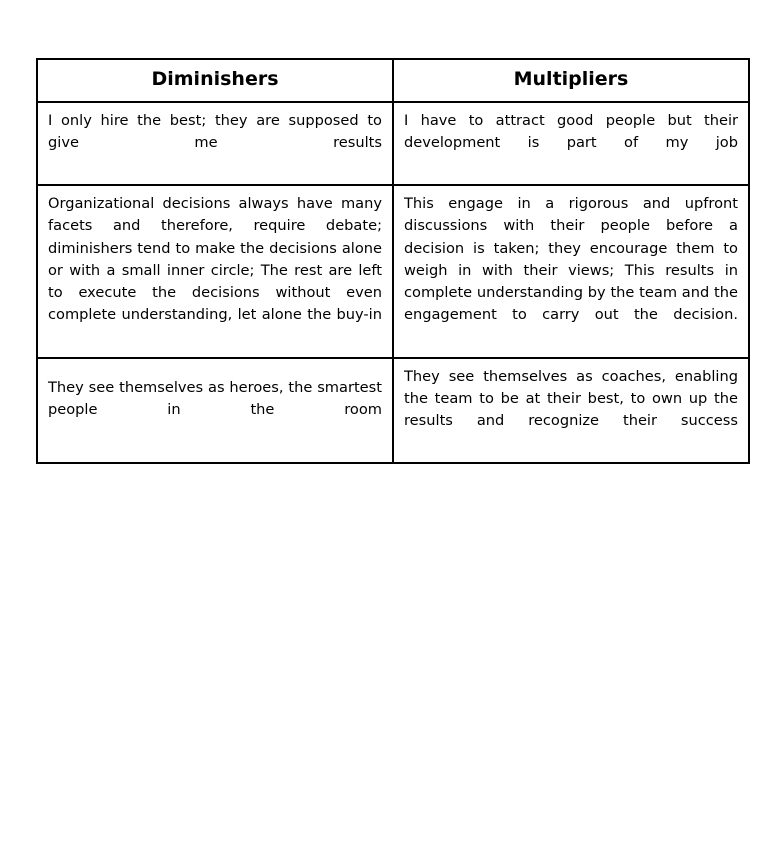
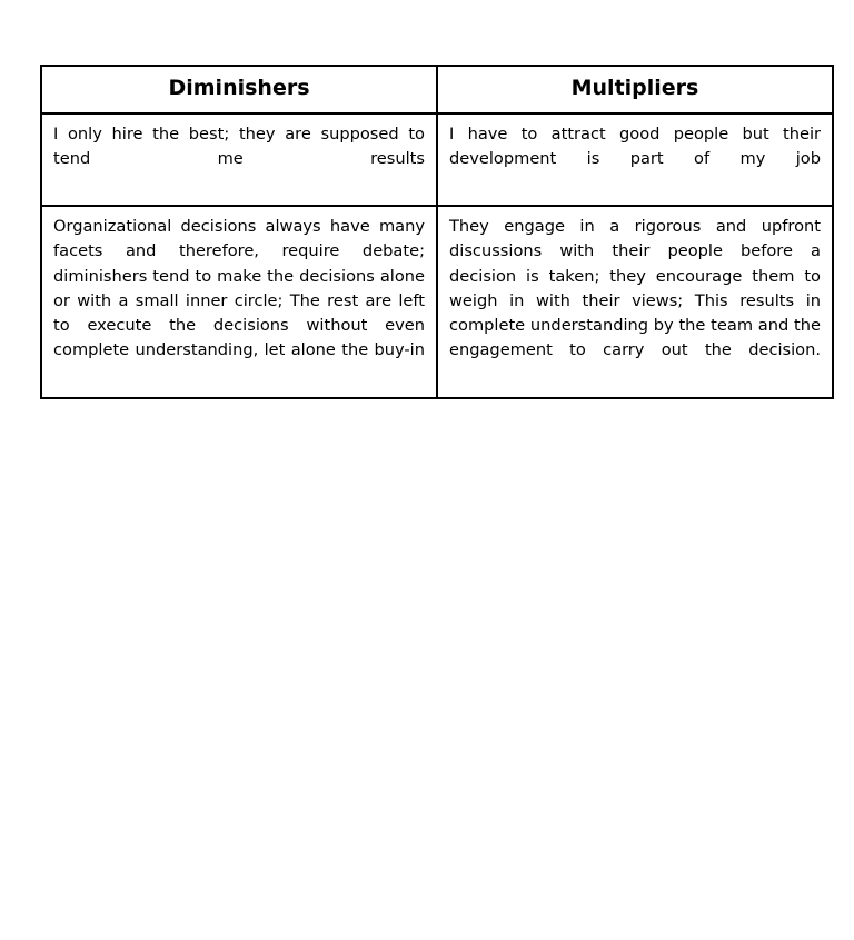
  Diminishers	Multipliers
- I only hire the best; they are supposed to give me results	I have to attract good people but their development is part of my job
+ I only hire the best; they are supposed to tend me results	I have to attract good people but their development is part of my job
- Organizational decisions always have many facets and therefore, require debate; diminishers tend to make the decisions alone or with a small inner circle; The rest are left to execute the decisions without even complete understanding, let alone the buy-in	This engage in a rigorous and upfront discussions with their people before a decision is taken; they encourage them to weigh in with their views; This results in complete understanding by the team and the engagement to carry out the decision.
+ Organizational decisions always have many facets and therefore, require debate; diminishers tend to make the decisions alone or with a small inner circle; The rest are left to execute the decisions without even complete understanding, let alone the buy-in	They engage in a rigorous and upfront discussions with their people before a decision is taken; they encourage them to weigh in with their views; This results in complete understanding by the team and the engagement to carry out the decision.
- They see themselves as heroes, the smartest people in the room	They see themselves as coaches, enabling the team to be at their best, to own up the results and recognize their success
